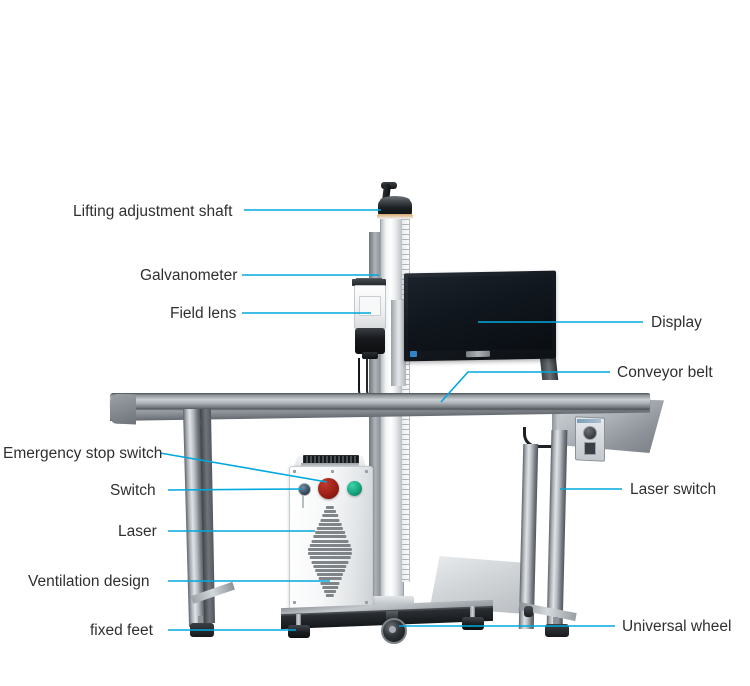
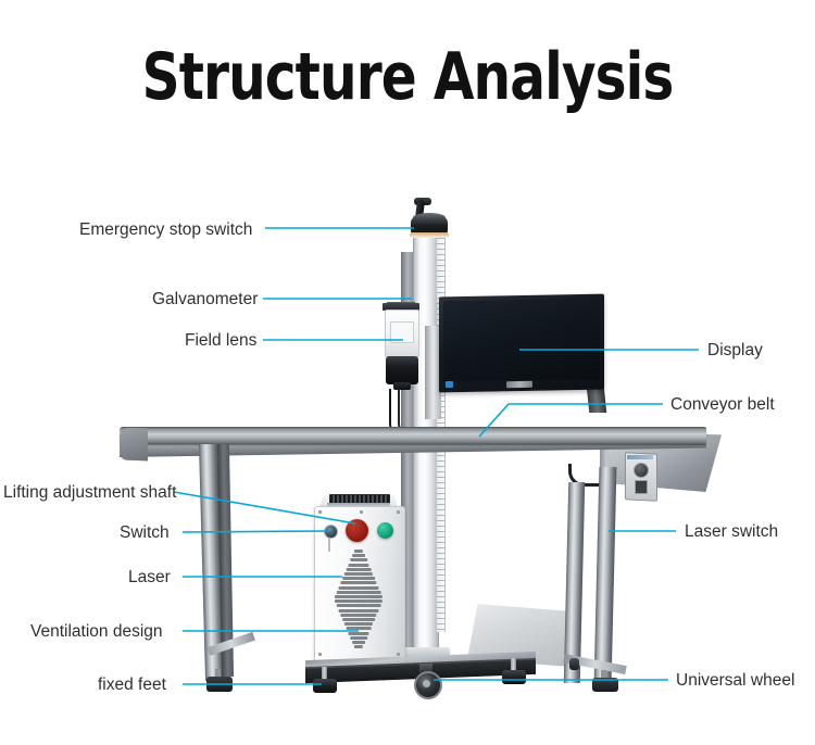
+ Structure Analysis
- Lifting adjustment shaft
+ Emergency stop switch
  Galvanometer
  Field lens
- Emergency stop switch
+ Lifting adjustment shaft
  Switch
  Laser
  Ventilation design
  fixed feet
  Display
  Conveyor belt
  Laser switch
  Universal wheel
